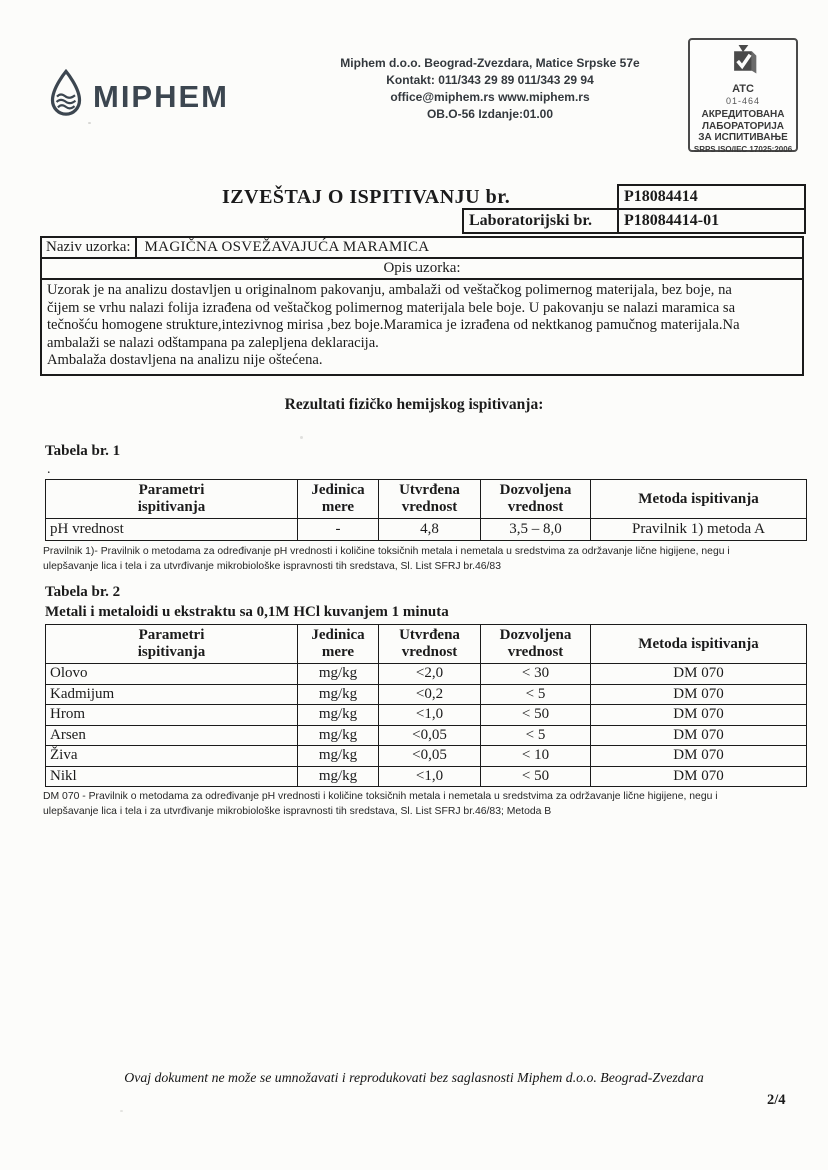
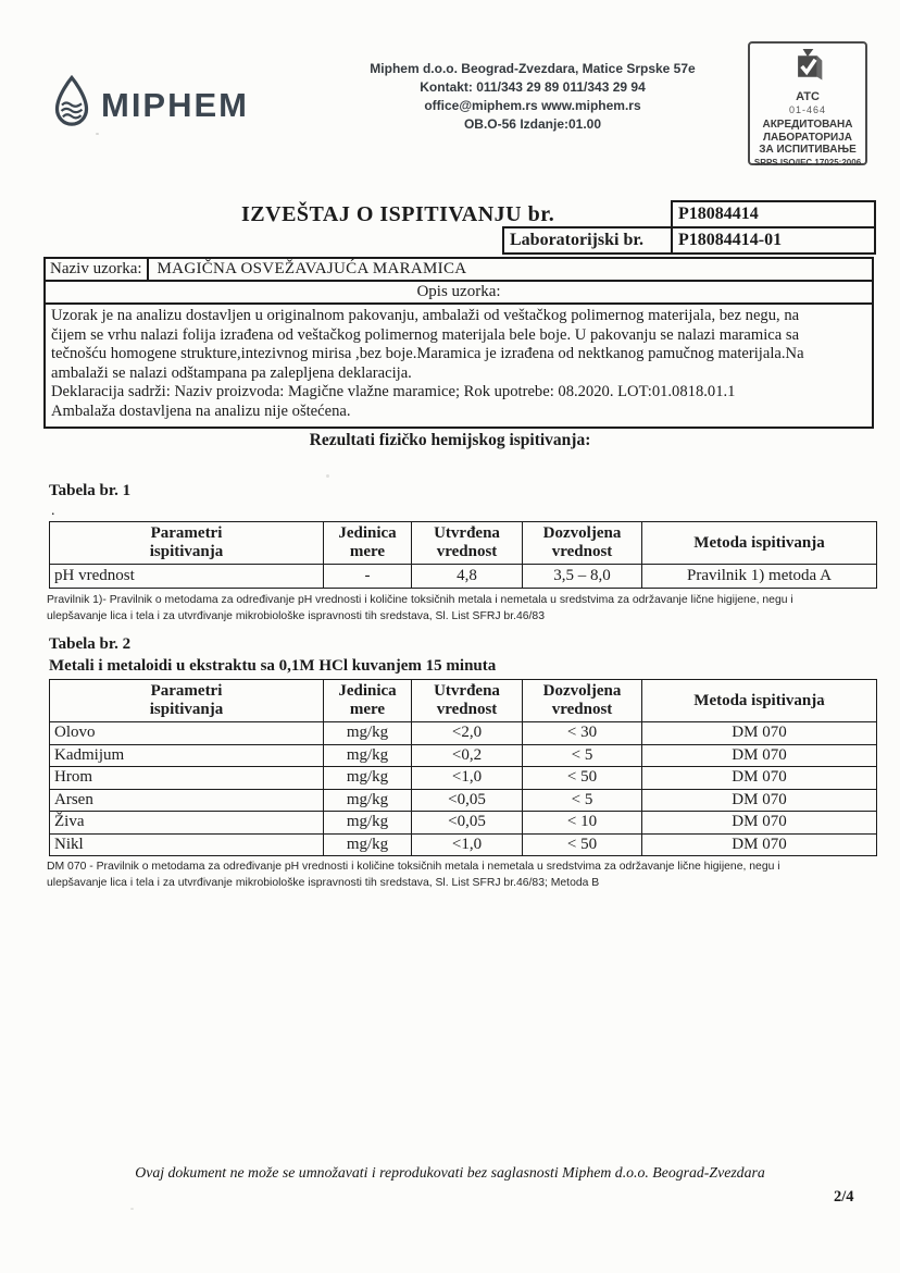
  MIPHEM
  Miphem d.o.o. Beograd-Zvezdara, Matice Srpske 57e
  Kontakt: 011/343 29 89 011/343 29 94
  office@miphem.rs www.miphem.rs
  OB.O-56 Izdanje:01.00
  ATC
  01-464
  АКРЕДИТОВАНА
  ЛАБОРАТОРИЈА
  ЗА ИСПИТИВАЊЕ
  SRPS ISO/IEC 17025:2006
  IZVEŠTAJ O ISPITIVANJU br.
  P18084414
  Laboratorijski br.
  P18084414-01
  Naziv uzorka:
  MAGIČNA OSVEŽAVAJUĆA MARAMICA
  Opis uzorka:
- Uzorak je na analizu dostavljen u originalnom pakovanju, ambalaži od veštačkog polimernog materijala, bez boje, na
+ Uzorak je na analizu dostavljen u originalnom pakovanju, ambalaži od veštačkog polimernog materijala, bez negu, na
  čijem se vrhu nalazi folija izrađena od veštačkog polimernog materijala bele boje. U pakovanju se nalazi maramica sa
  tečnošću homogene strukture,intezivnog mirisa ,bez boje.Maramica je izrađena od nektkanog pamučnog materijala.Na
  ambalaži se nalazi odštampana pa zalepljena deklaracija.
+ Deklaracija sadrži: Naziv proizvoda: Magične vlažne maramice; Rok upotrebe: 08.2020. LOT:01.0818.01.1
  Ambalaža dostavljena na analizu nije oštećena.
  Rezultati fizičko hemijskog ispitivanja:
  Tabela br. 1
  .
  Parametri ispitivanja	Jedinica mere	Utvrđena vrednost	Dozvoljena vrednost	Metoda ispitivanja
  pH vrednost	-	4,8	3,5 – 8,0	Pravilnik 1) metoda A
  Pravilnik 1)- Pravilnik o metodama za određivanje pH vrednosti i količine toksičnih metala i nemetala u sredstvima za održavanje lične higijene, negu i
  ulepšavanje lica i tela i za utvrđivanje mikrobiološke ispravnosti tih sredstava, Sl. List SFRJ br.46/83
  Tabela br. 2
- Metali i metaloidi u ekstraktu sa 0,1M HCl kuvanjem 1 minuta
+ Metali i metaloidi u ekstraktu sa 0,1M HCl kuvanjem 15 minuta
  Parametri ispitivanja	Jedinica mere	Utvrđena vrednost	Dozvoljena vrednost	Metoda ispitivanja
  Olovo	mg/kg	<2,0	< 30	DM 070
  Kadmijum	mg/kg	<0,2	< 5	DM 070
  Hrom	mg/kg	<1,0	< 50	DM 070
  Arsen	mg/kg	<0,05	< 5	DM 070
  Živa	mg/kg	<0,05	< 10	DM 070
  Nikl	mg/kg	<1,0	< 50	DM 070
  DM 070 - Pravilnik o metodama za određivanje pH vrednosti i količine toksičnih metala i nemetala u sredstvima za održavanje lične higijene, negu i
  ulepšavanje lica i tela i za utvrđivanje mikrobiološke ispravnosti tih sredstava, Sl. List SFRJ br.46/83; Metoda B
  Ovaj dokument ne može se umnožavati i reprodukovati bez saglasnosti Miphem d.o.o. Beograd-Zvezdara
  2/4
